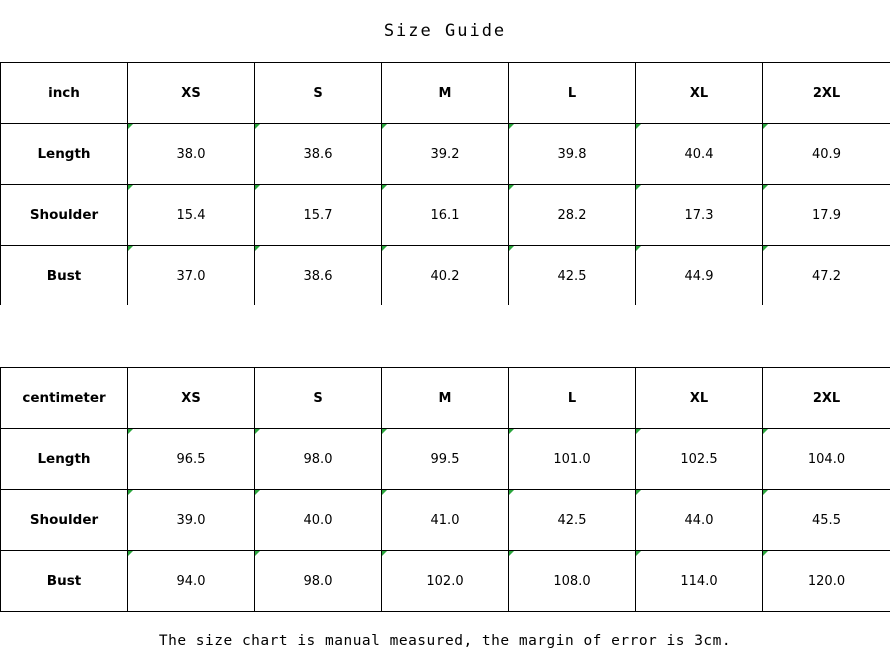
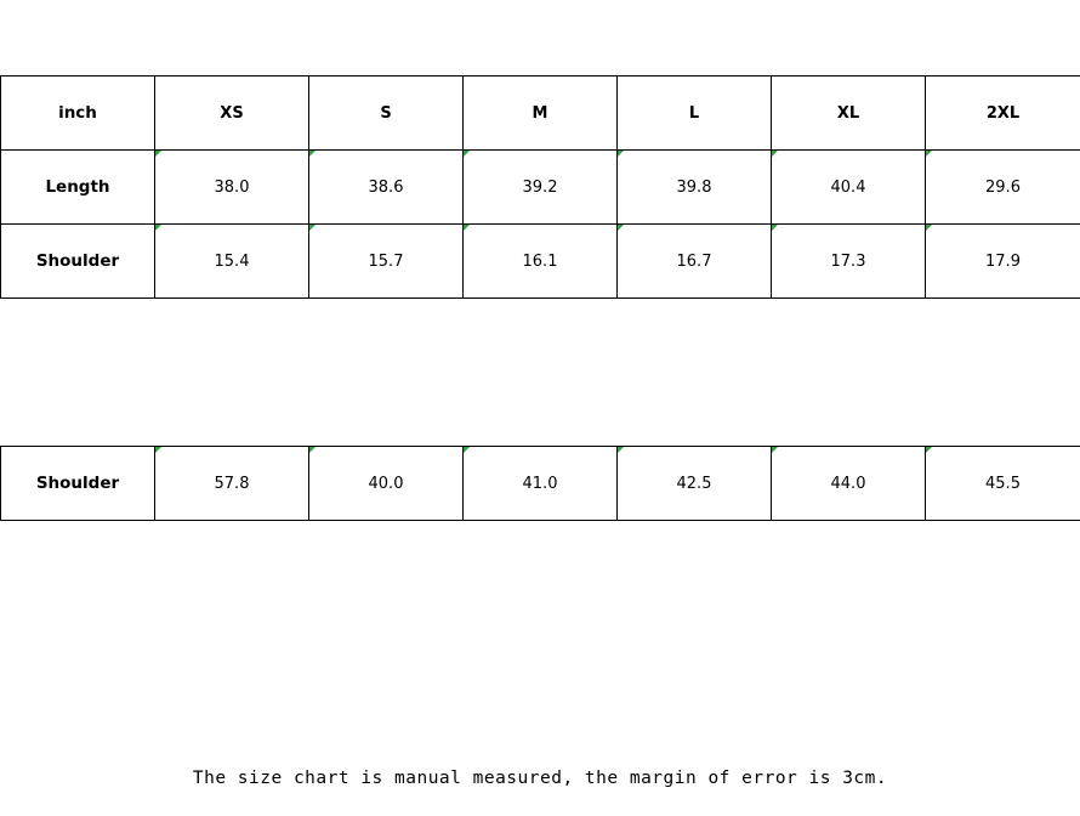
- Size Guide
  inch	XS	S	M	L	XL	2XL
- Length	38.0	38.6	39.2	39.8	40.4	40.9
+ Length	38.0	38.6	39.2	39.8	40.4	29.6
- Shoulder	15.4	15.7	16.1	28.2	17.3	17.9
+ Shoulder	15.4	15.7	16.1	16.7	17.3	17.9
- Bust	37.0	38.6	40.2	42.5	44.9	47.2
- centimeter	XS	S	M	L	XL	2XL
- Length	96.5	98.0	99.5	101.0	102.5	104.0
- Shoulder	39.0	40.0	41.0	42.5	44.0	45.5
+ Shoulder	57.8	40.0	41.0	42.5	44.0	45.5
- Bust	94.0	98.0	102.0	108.0	114.0	120.0
  The size chart is manual measured, the margin of error is 3cm.
